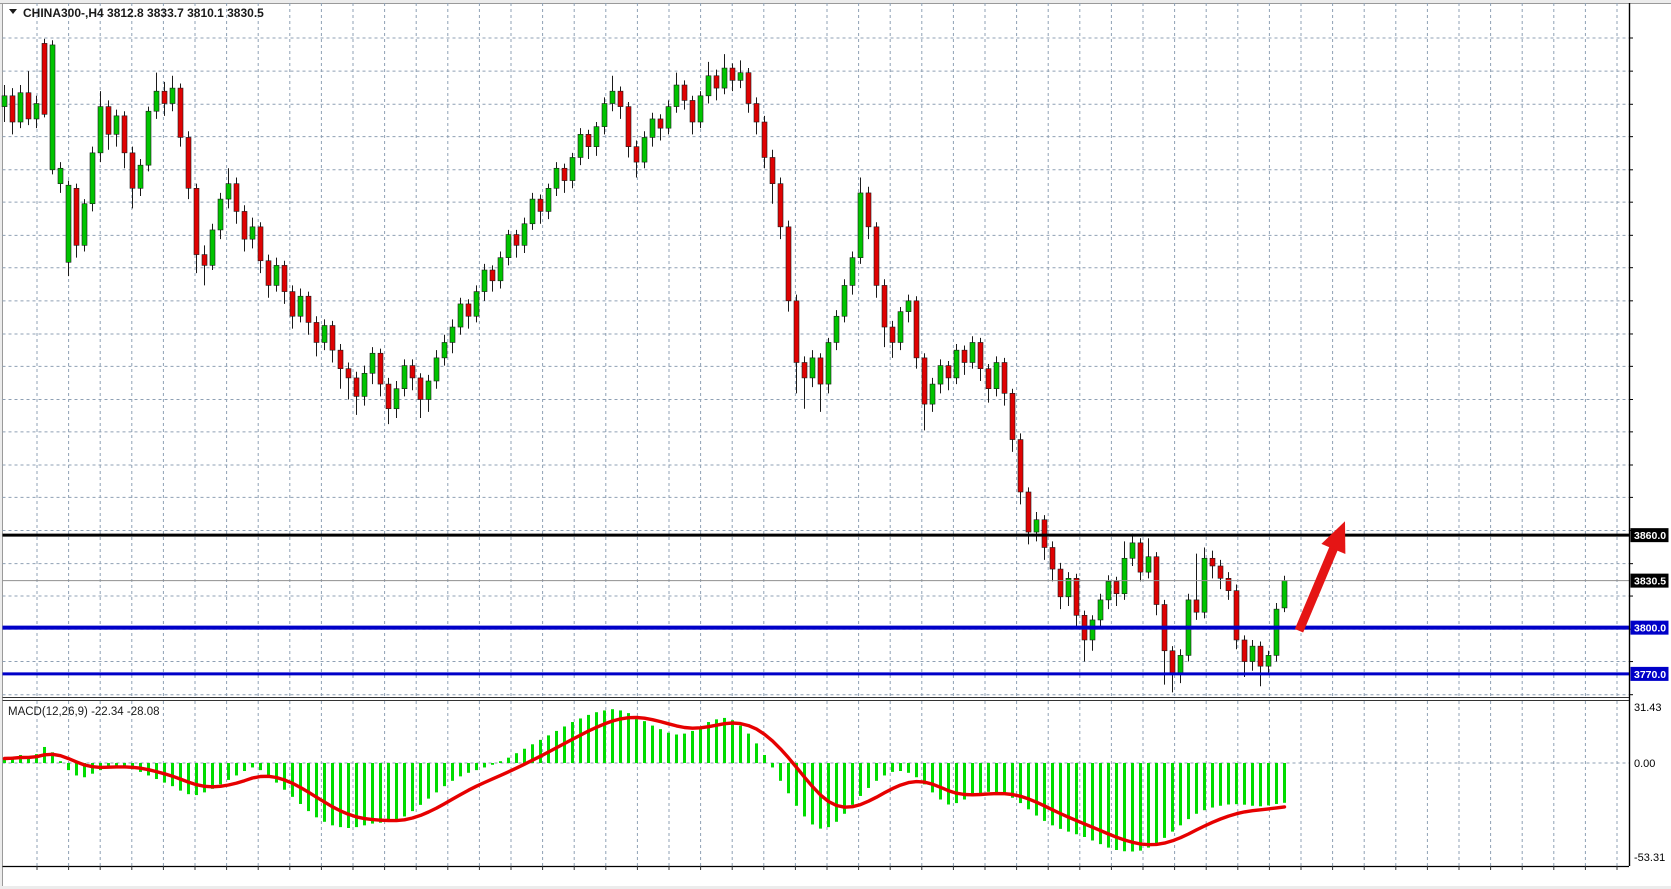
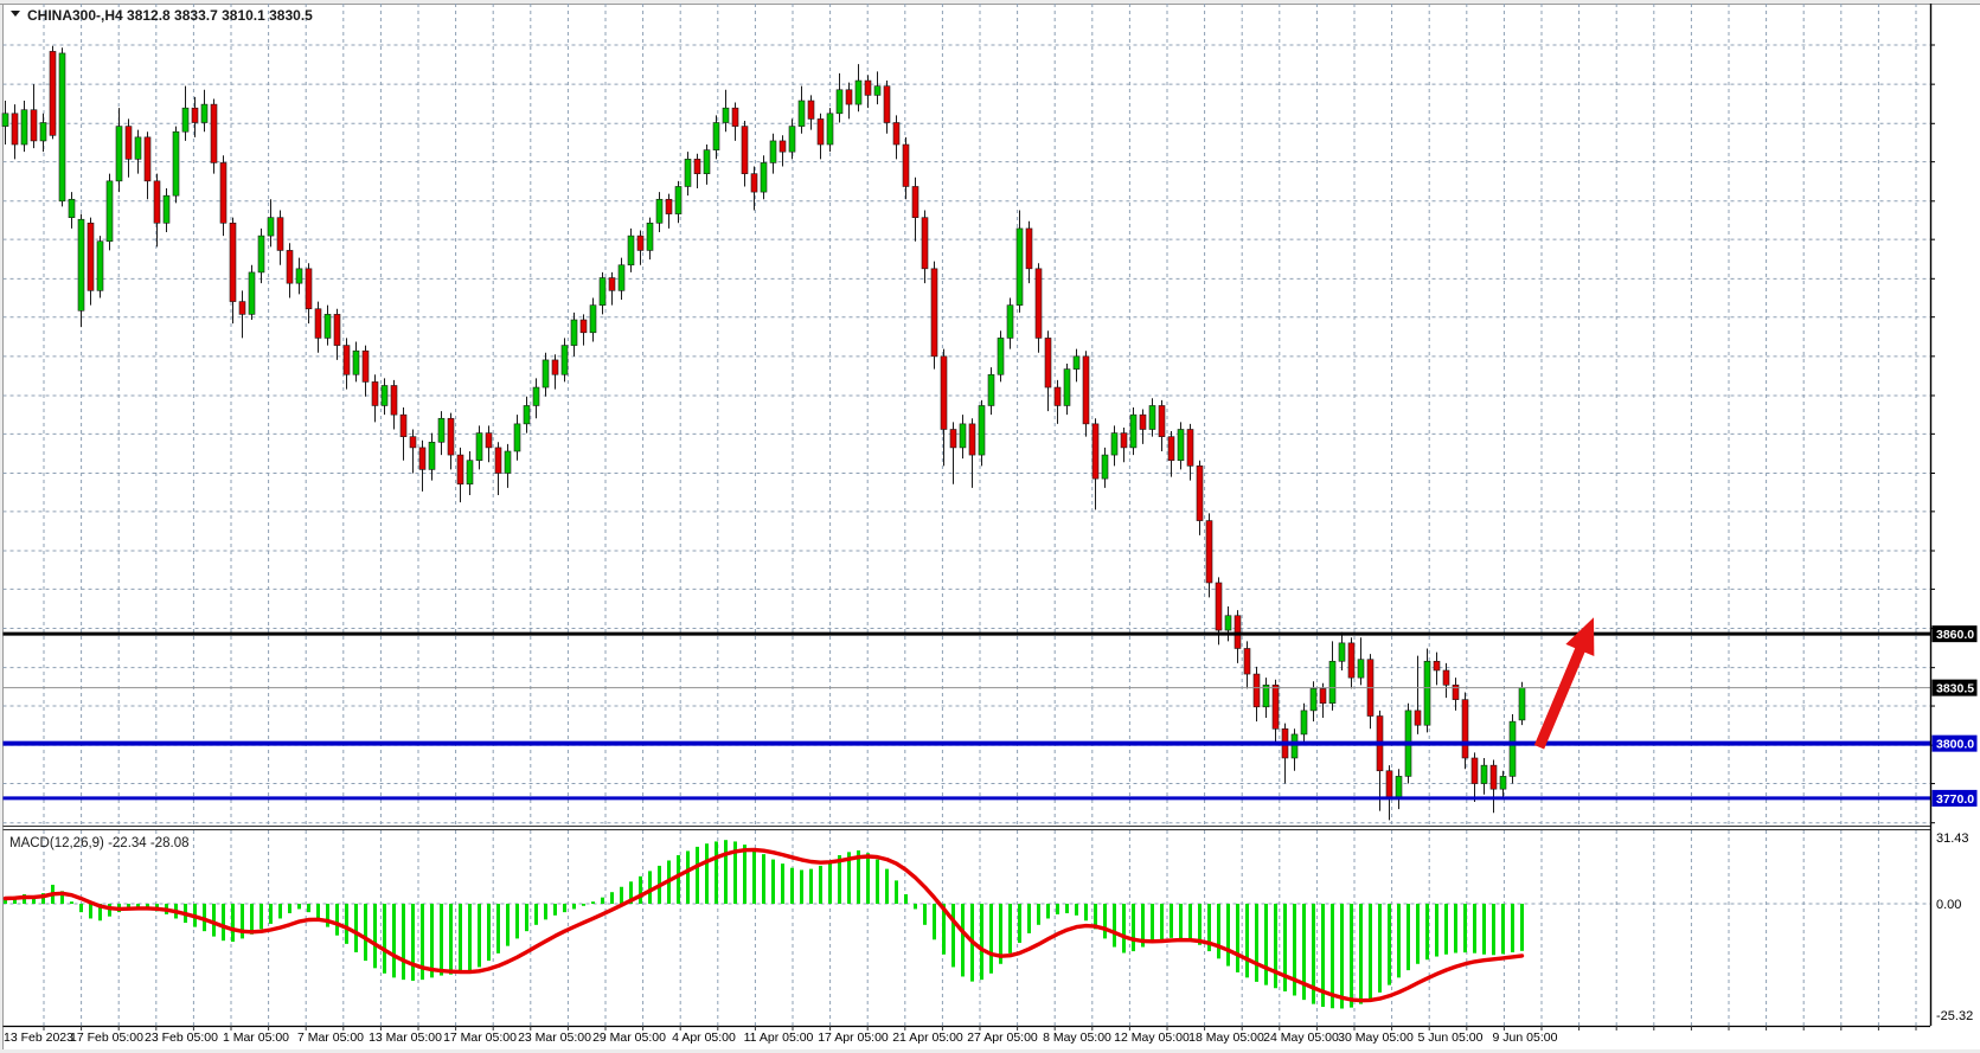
  CHINA300-,H4 3812.8 3833.7 3810.1 3830.5
  MACD(12,26,9) -22.34 -28.08
  3860.0
  3830.5
  3800.0
  3770.0
  31.43
  0.00
- -53.31
+ -25.32
+ 13 Feb 2023
+ 17 Feb 05:00
+ 23 Feb 05:00
+ 1 Mar 05:00
+ 7 Mar 05:00
+ 13 Mar 05:00
+ 17 Mar 05:00
+ 23 Mar 05:00
+ 29 Mar 05:00
+ 4 Apr 05:00
+ 11 Apr 05:00
+ 17 Apr 05:00
+ 21 Apr 05:00
+ 27 Apr 05:00
+ 8 May 05:00
+ 12 May 05:00
+ 18 May 05:00
+ 24 May 05:00
+ 30 May 05:00
+ 5 Jun 05:00
+ 9 Jun 05:00
